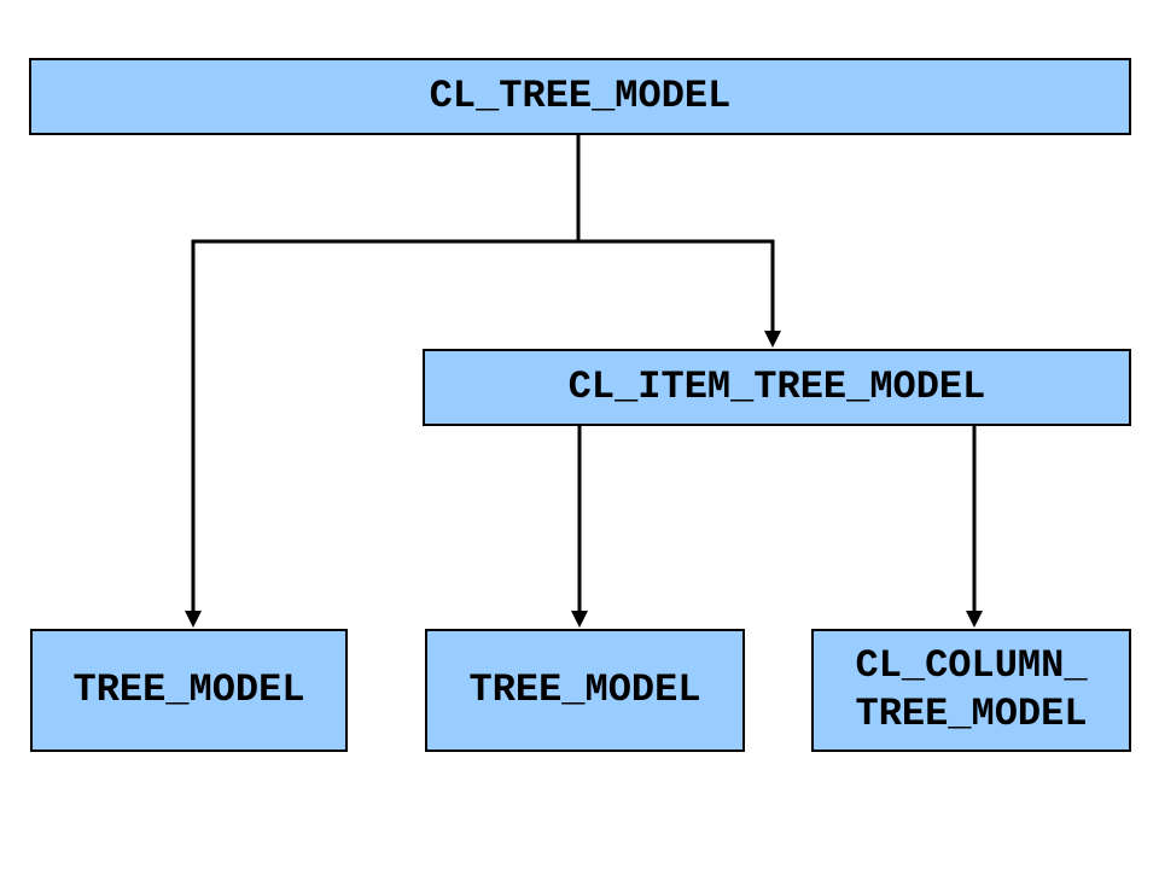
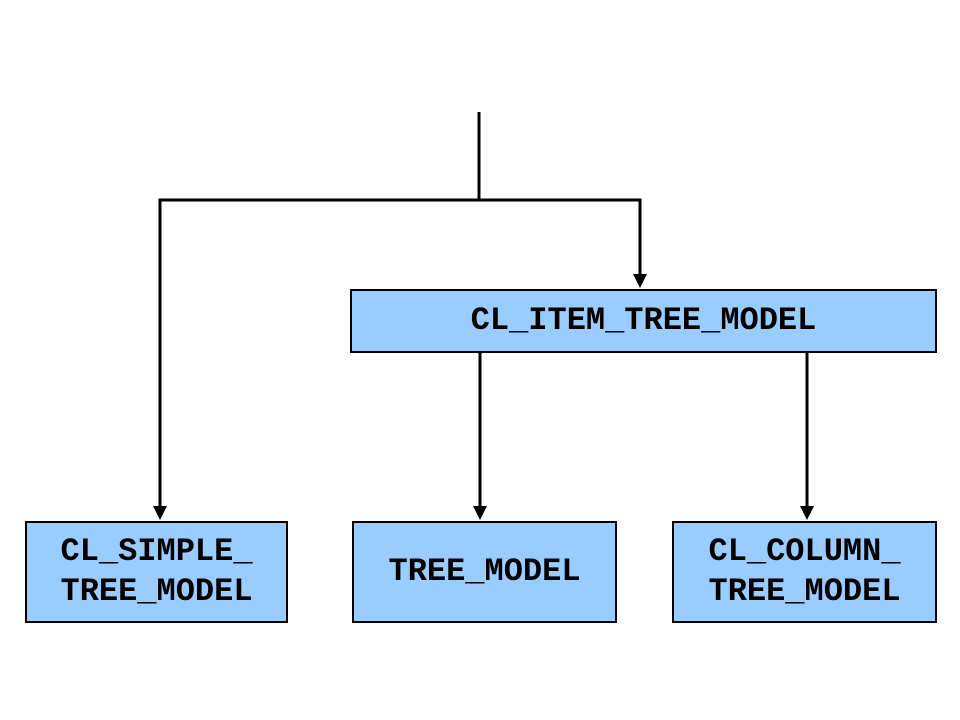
- CL_TREE_MODEL
  CL_ITEM_TREE_MODEL
+ CL_SIMPLE_
  TREE_MODEL
  TREE_MODEL
  CL_COLUMN_
  TREE_MODEL
